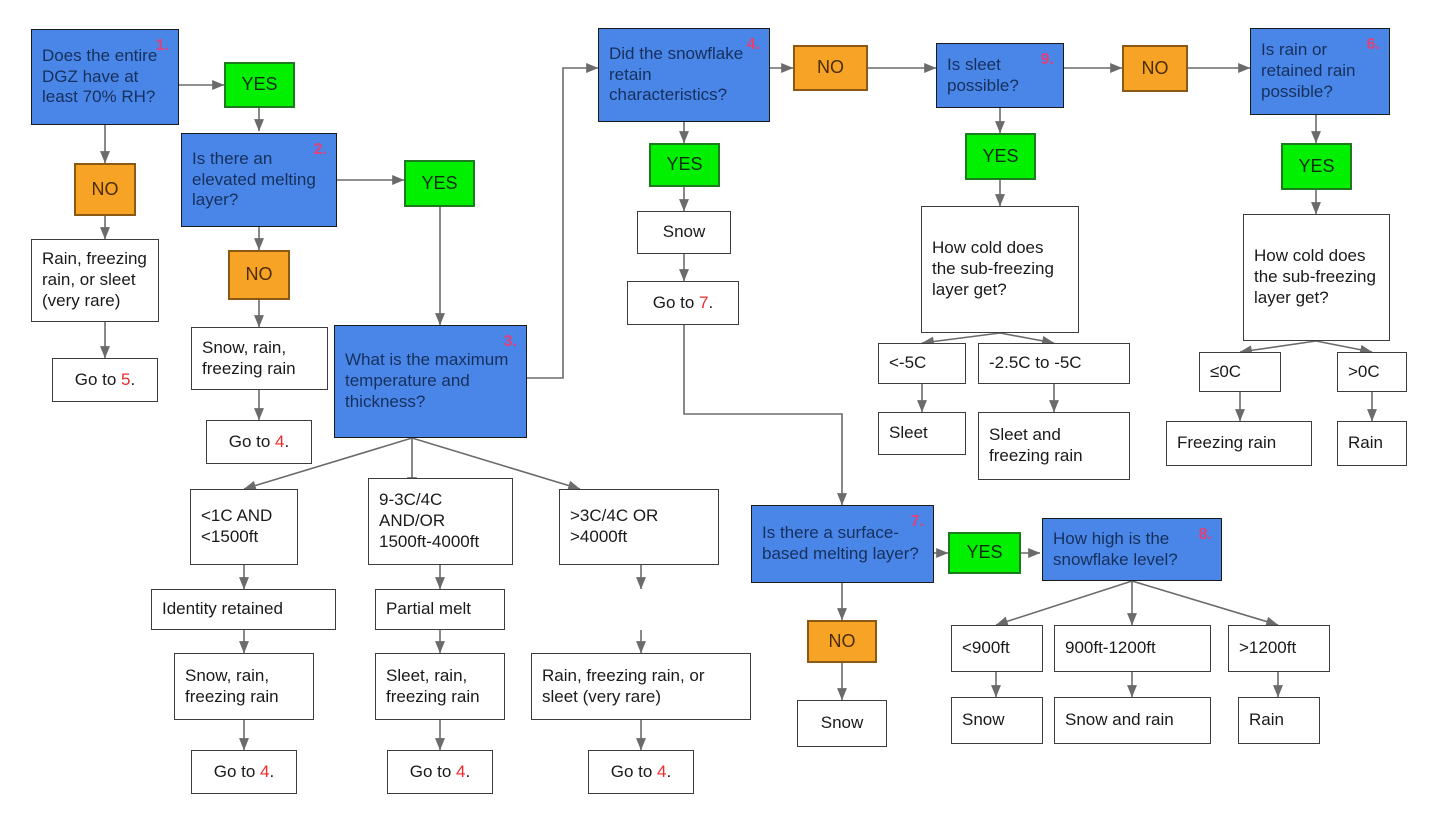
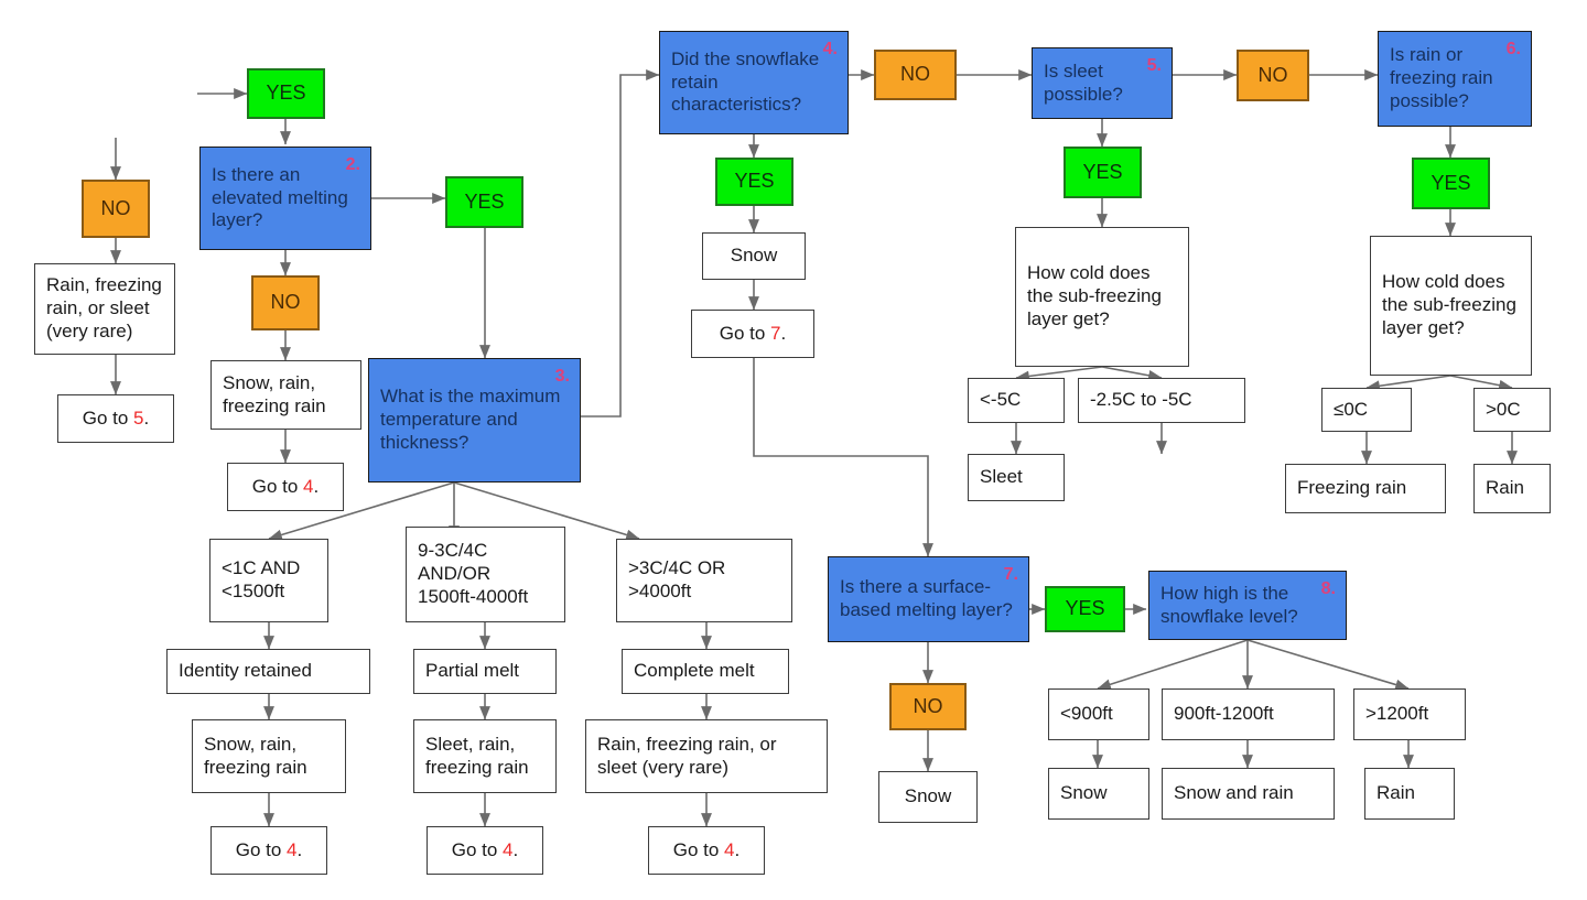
- Does the entire DGZ have at least 70% RH?
- 1.
  YES
  NO
  Rain, freezing rain, or sleet (very rare)
  Go to 5.
  Is there an elevated melting layer?
  2.
  YES
  NO
  Snow, rain, freezing rain
  Go to 4.
  What is the maximum temperature and thickness?
  3.
  <1C AND <1500ft
  9-3C/4C AND/OR 1500ft-4000ft
  >3C/4C OR >4000ft
  Identity retained
  Partial melt
+ Complete melt
  Snow, rain, freezing rain
  Sleet, rain, freezing rain
  Rain, freezing rain, or sleet (very rare)
  Go to 4.
  Go to 4.
  Go to 4.
  Did the snowflake retain characteristics?
  4.
  NO
  YES
  Snow
  Go to 7.
  Is sleet possible?
- 9.
+ 5.
  NO
  YES
  How cold does the sub-freezing layer get?
  <-5C
  -2.5C to -5C
  Sleet
- Sleet and freezing rain
- Is rain or retained rain possible?
+ Is rain or freezing rain possible?
  6.
  YES
  How cold does the sub-freezing layer get?
  ≤0C
  >0C
  Freezing rain
  Rain
  Is there a surface-based melting layer?
  7.
  YES
  NO
  Snow
  How high is the snowflake level?
  8.
  <900ft
  900ft-1200ft
  >1200ft
  Snow
  Snow and rain
  Rain
